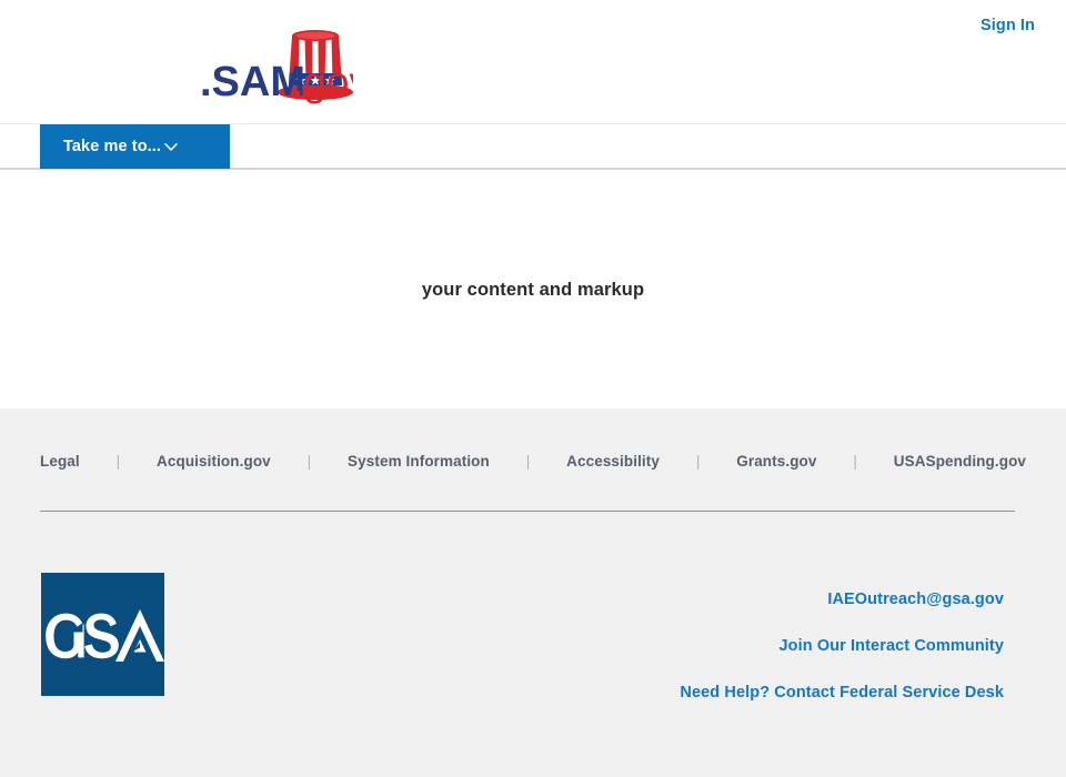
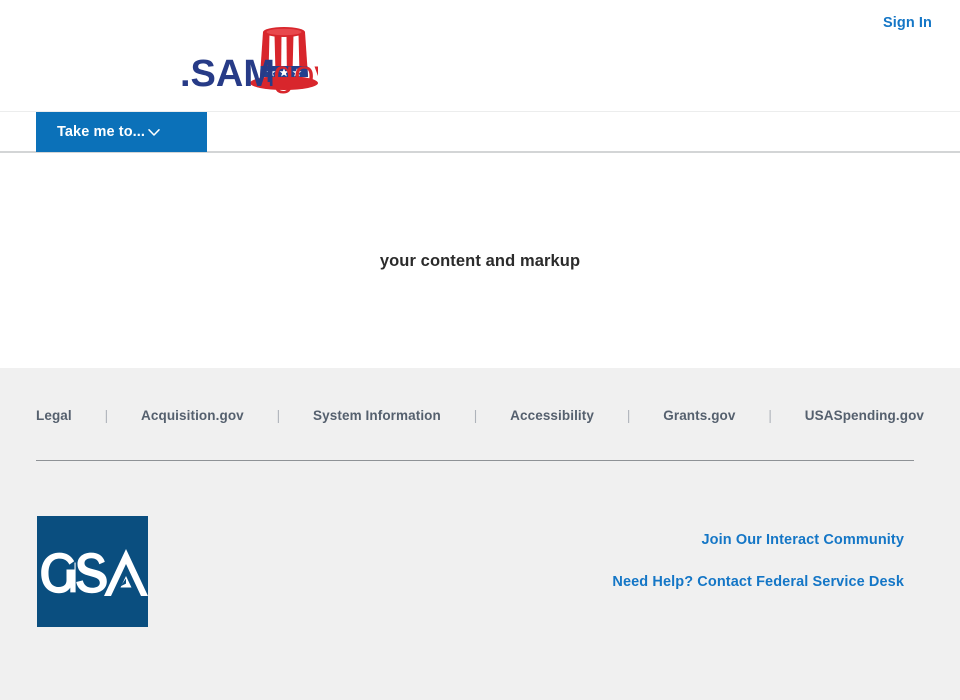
  Sign In
  .SAM
  .go
  Take me to...
  your content and markup
  Legal
  |
  Acquisition.gov
  |
  System Information
  |
  Accessibility
  |
  Grants.gov
  |
  USASpending.gov
- IAEOutreach@gsa.gov
  Join Our Interact Community
  Need Help? Contact Federal Service Desk
